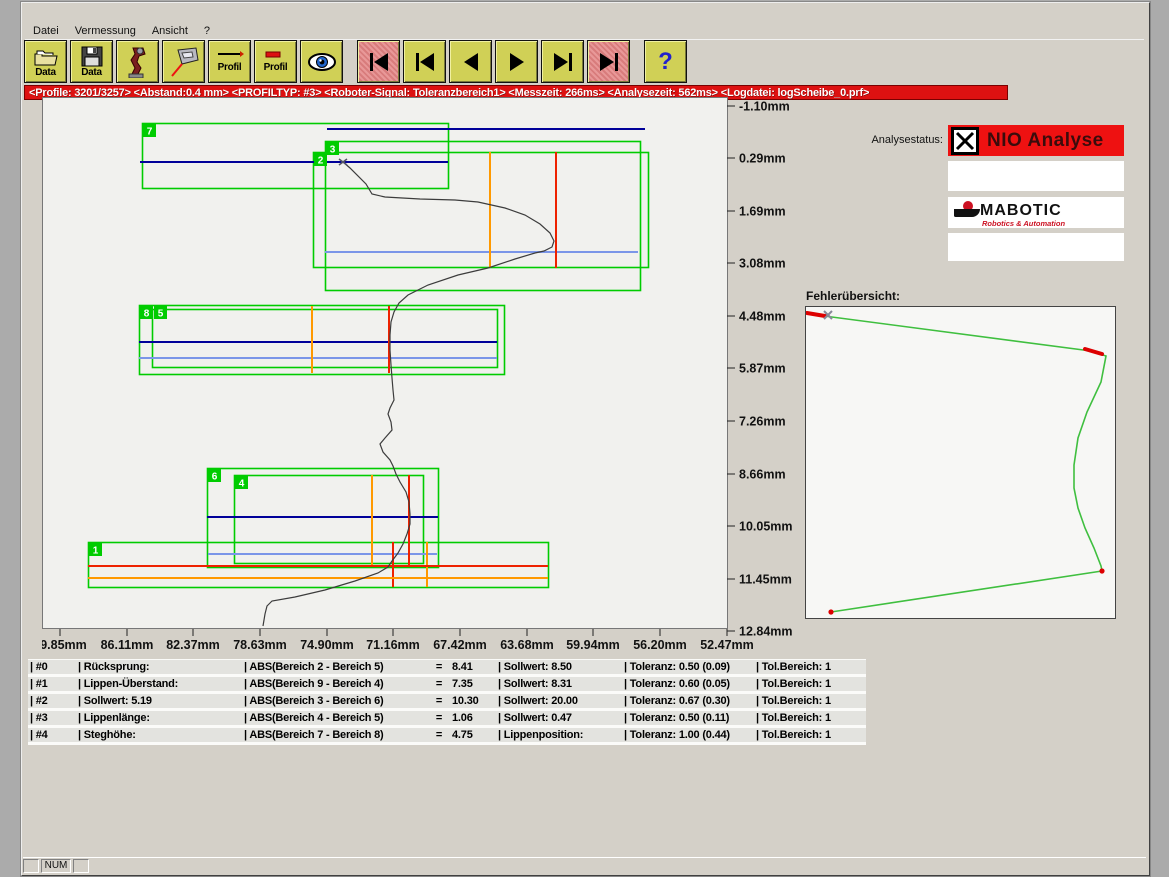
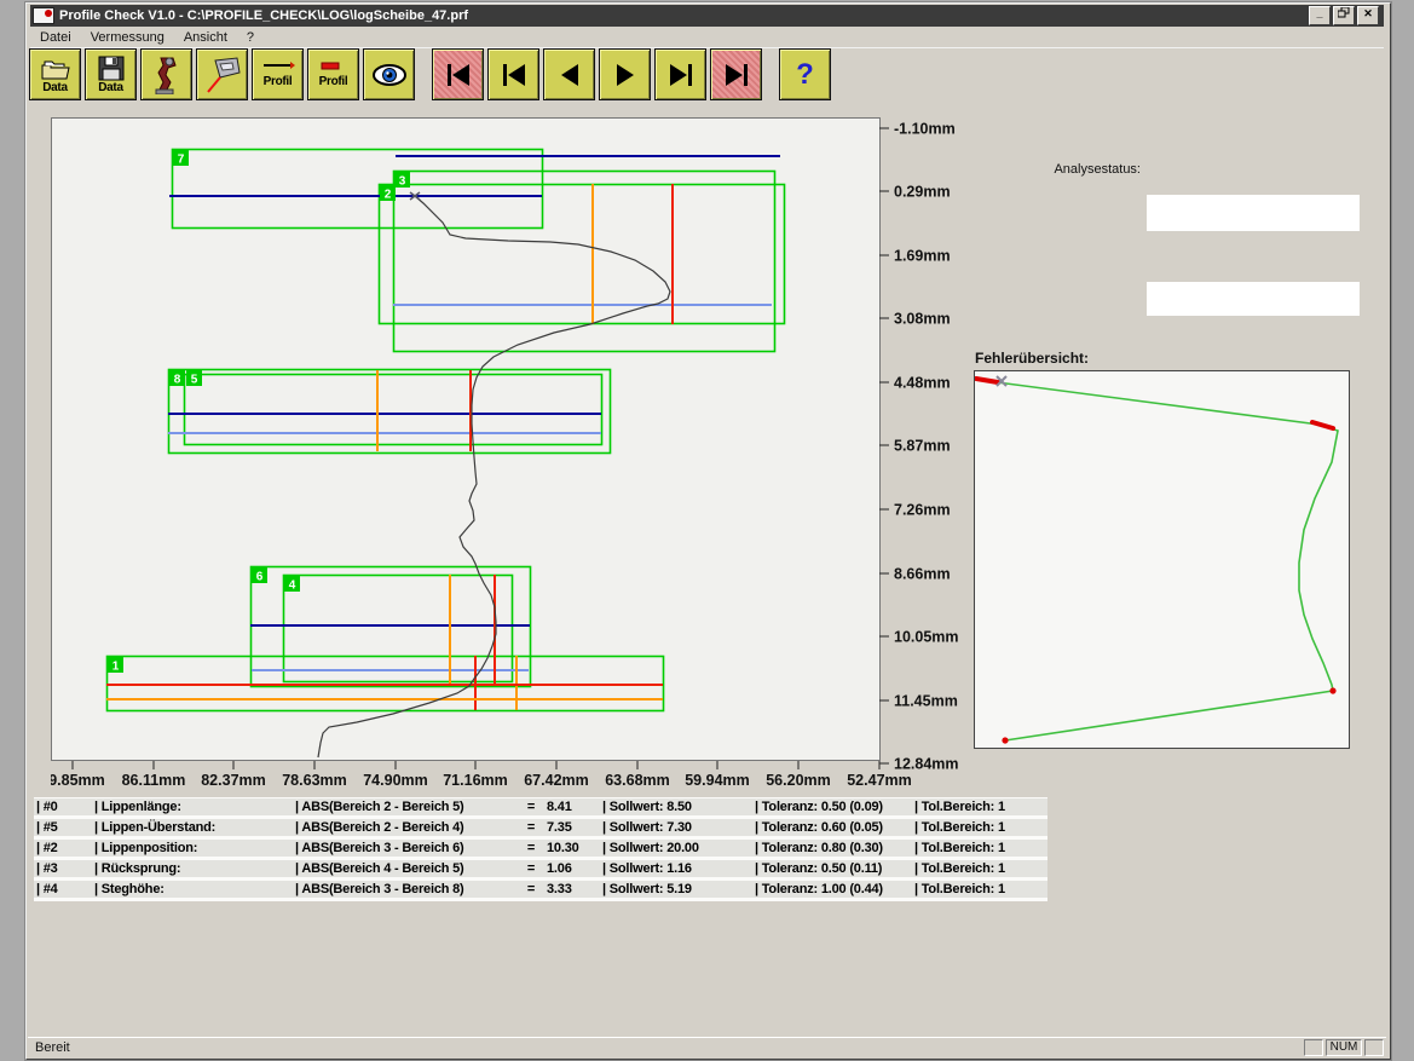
+ Profile Check V1.0 - C:\PROFILE_CHECK\LOG\logScheibe_47.prf
+ _
+ ✕
  Datei
  Vermessung
  Ansicht
  ?
  Data
  Data
  Profil
  Profil
  ?
- <Profile: 3201/3257> <Abstand:0.4 mm> <PROFILTYP: #3> <Roboter-Signal: Toleranzbereich1> <Messzeit: 266ms> <Analysezeit: 562ms> <Logdatei: logScheibe_0.prf>
  7
  3
  2
  8
  5
  6
  4
  1
  -1.10mm
  0.29mm
  1.69mm
  3.08mm
  4.48mm
  5.87mm
  7.26mm
  8.66mm
  10.05mm
  11.45mm
  12.84mm
  9.85mm
  86.11mm
  82.37mm
  78.63mm
  74.90mm
  71.16mm
  67.42mm
  63.68mm
  59.94mm
  56.20mm
  52.47mm
  Analysestatus:
- NIO Analyse
- MABOTIC
- Robotics & Automation
  Fehlerübersicht:
  | #0
- | Rücksprung:
+ | Lippenlänge:
  | ABS(Bereich 2 - Bereich 5)
  =
  8.41
  | Sollwert: 8.50
  | Toleranz: 0.50 (0.09)
  | Tol.Bereich: 1
- | #1
+ | #5
  | Lippen-Überstand:
- | ABS(Bereich 9 - Bereich 4)
+ | ABS(Bereich 2 - Bereich 4)
  =
  7.35
- | Sollwert: 8.31
+ | Sollwert: 7.30
  | Toleranz: 0.60 (0.05)
  | Tol.Bereich: 1
  | #2
- | Sollwert: 5.19
+ | Lippenposition:
  | ABS(Bereich 3 - Bereich 6)
  =
  10.30
  | Sollwert: 20.00
- | Toleranz: 0.67 (0.30)
+ | Toleranz: 0.80 (0.30)
  | Tol.Bereich: 1
  | #3
- | Lippenlänge:
+ | Rücksprung:
  | ABS(Bereich 4 - Bereich 5)
  =
  1.06
- | Sollwert: 0.47
+ | Sollwert: 1.16
  | Toleranz: 0.50 (0.11)
  | Tol.Bereich: 1
  | #4
  | Steghöhe:
- | ABS(Bereich 7 - Bereich 8)
+ | ABS(Bereich 3 - Bereich 8)
  =
- 4.75
+ 3.33
- | Lippenposition:
+ | Sollwert: 5.19
  | Toleranz: 1.00 (0.44)
  | Tol.Bereich: 1
+ Bereit
  NUM
